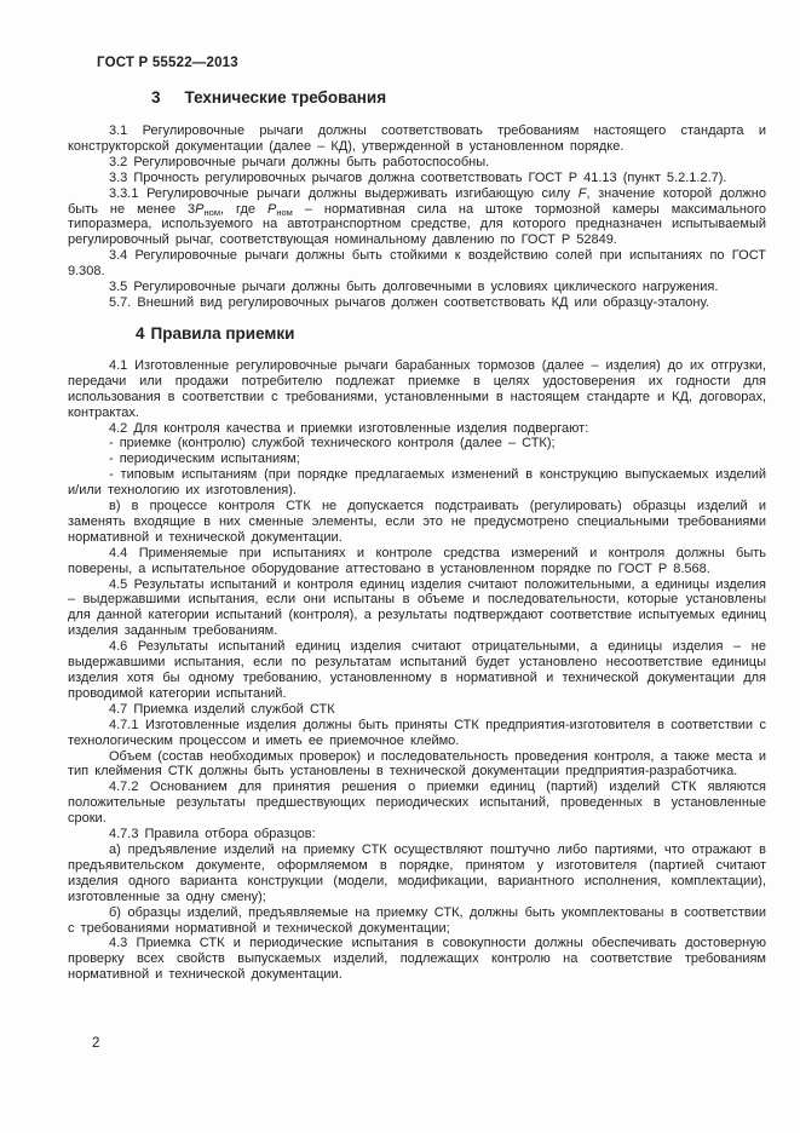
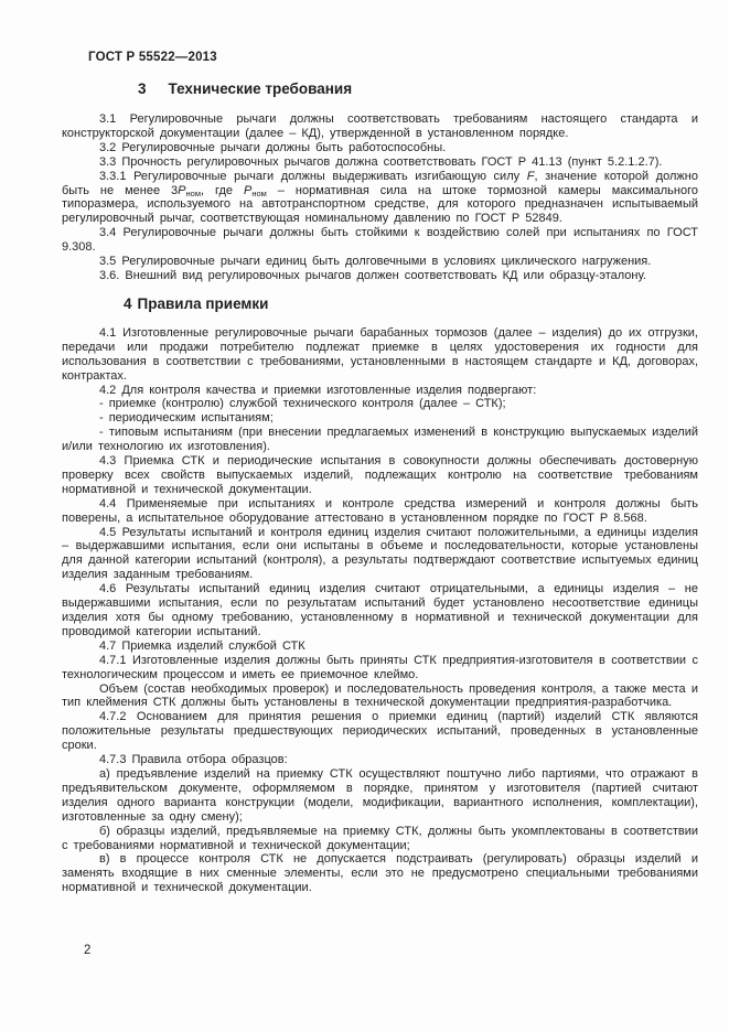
  ГОСТ Р 55522—2013
  3 Технические требования
  3.1 Регулировочные рычаги должны соответствовать требованиям настоящего стандарта и конструкторской документации (далее – КД), утвержденной в установленном порядке.
  3.2 Регулировочные рычаги должны быть работоспособны.
  3.3 Прочность регулировочных рычагов должна соответствовать ГОСТ Р 41.13 (пункт 5.2.1.2.7).
  3.3.1 Регулировочные рычаги должны выдерживать изгибающую силу F, значение которой должно быть не менее 3Pном, где Pном – нормативная сила на штоке тормозной камеры максимального типоразмера, используемого на автотранспортном средстве, для которого предназначен испытываемый регулировочный рычаг, соответствующая номинальному давлению по ГОСТ Р 52849.
  3.4 Регулировочные рычаги должны быть стойкими к воздействию солей при испытаниях по ГОСТ 9.308.
- 3.5 Регулировочные рычаги должны быть долговечными в условиях циклического нагружения.
+ 3.5 Регулировочные рычаги единиц быть долговечными в условиях циклического нагружения.
- 5.7. Внешний вид регулировочных рычагов должен соответствовать КД или образцу-эталону.
+ 3.6. Внешний вид регулировочных рычагов должен соответствовать КД или образцу-эталону.
  4 Правила приемки
  4.1 Изготовленные регулировочные рычаги барабанных тормозов (далее – изделия) до их отгрузки, передачи или продажи потребителю подлежат приемке в целях удостоверения их годности для использования в соответствии с требованиями, установленными в настоящем стандарте и КД, договорах, контрактах.
  4.2 Для контроля качества и приемки изготовленные изделия подвергают:
  - приемке (контролю) службой технического контроля (далее – СТК);
  - периодическим испытаниям;
- - типовым испытаниям (при порядке предлагаемых изменений в конструкцию выпускаемых изделий и/или технологию их изготовления).
+ - типовым испытаниям (при внесении предлагаемых изменений в конструкцию выпускаемых изделий и/или технологию их изготовления).
- в) в процессе контроля СТК не допускается подстраивать (регулировать) образцы изделий и заменять входящие в них сменные элементы, если это не предусмотрено специальными требованиями нормативной и технической документации.
+ 4.3 Приемка СТК и периодические испытания в совокупности должны обеспечивать достоверную проверку всех свойств выпускаемых изделий, подлежащих контролю на соответствие требованиям нормативной и технической документации.
  4.4 Применяемые при испытаниях и контроле средства измерений и контроля должны быть поверены, а испытательное оборудование аттестовано в установленном порядке по ГОСТ Р 8.568.
  4.5 Результаты испытаний и контроля единиц изделия считают положительными, а единицы изделия – выдержавшими испытания, если они испытаны в объеме и последовательности, которые установлены для данной категории испытаний (контроля), а результаты подтверждают соответствие испытуемых единиц изделия заданным требованиям.
  4.6 Результаты испытаний единиц изделия считают отрицательными, а единицы изделия – не выдержавшими испытания, если по результатам испытаний будет установлено несоответствие единицы изделия хотя бы одному требованию, установленному в нормативной и технической документации для проводимой категории испытаний.
  4.7 Приемка изделий службой СТК
  4.7.1 Изготовленные изделия должны быть приняты СТК предприятия-изготовителя в соответствии с технологическим процессом и иметь ее приемочное клеймо.
  Объем (состав необходимых проверок) и последовательность проведения контроля, а также места и тип клеймения СТК должны быть установлены в технической документации предприятия-разработчика.
  4.7.2 Основанием для принятия решения о приемки единиц (партий) изделий СТК являются положительные результаты предшествующих периодических испытаний, проведенных в установленные сроки.
  4.7.3 Правила отбора образцов:
  а) предъявление изделий на приемку СТК осуществляют поштучно либо партиями, что отражают в предъявительском документе, оформляемом в порядке, принятом у изготовителя (партией считают изделия одного варианта конструкции (модели, модификации, вариантного исполнения, комплектации), изготовленные за одну смену);
  б) образцы изделий, предъявляемые на приемку СТК, должны быть укомплектованы в соответствии с требованиями нормативной и технической документации;
- 4.3 Приемка СТК и периодические испытания в совокупности должны обеспечивать достоверную проверку всех свойств выпускаемых изделий, подлежащих контролю на соответствие требованиям нормативной и технической документации.
+ в) в процессе контроля СТК не допускается подстраивать (регулировать) образцы изделий и заменять входящие в них сменные элементы, если это не предусмотрено специальными требованиями нормативной и технической документации.
  2
